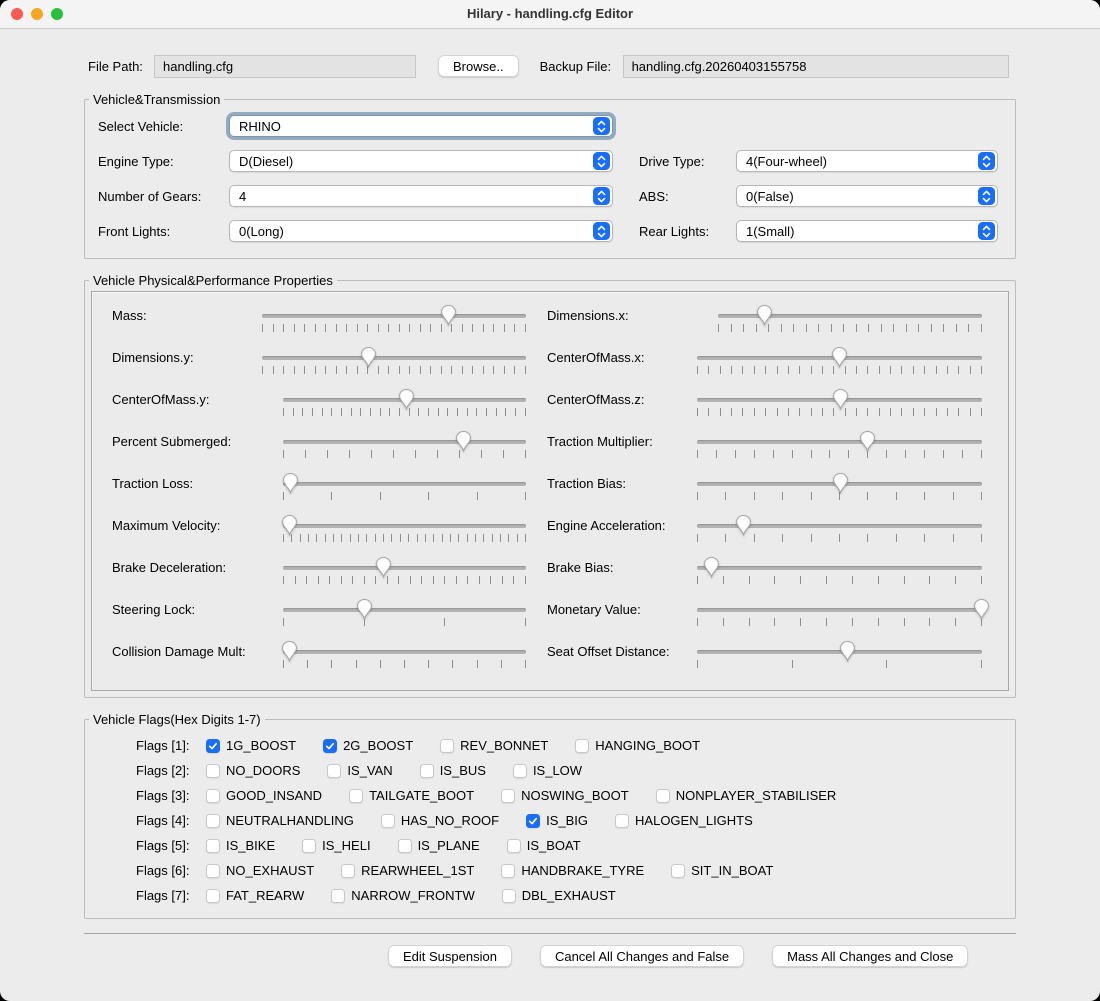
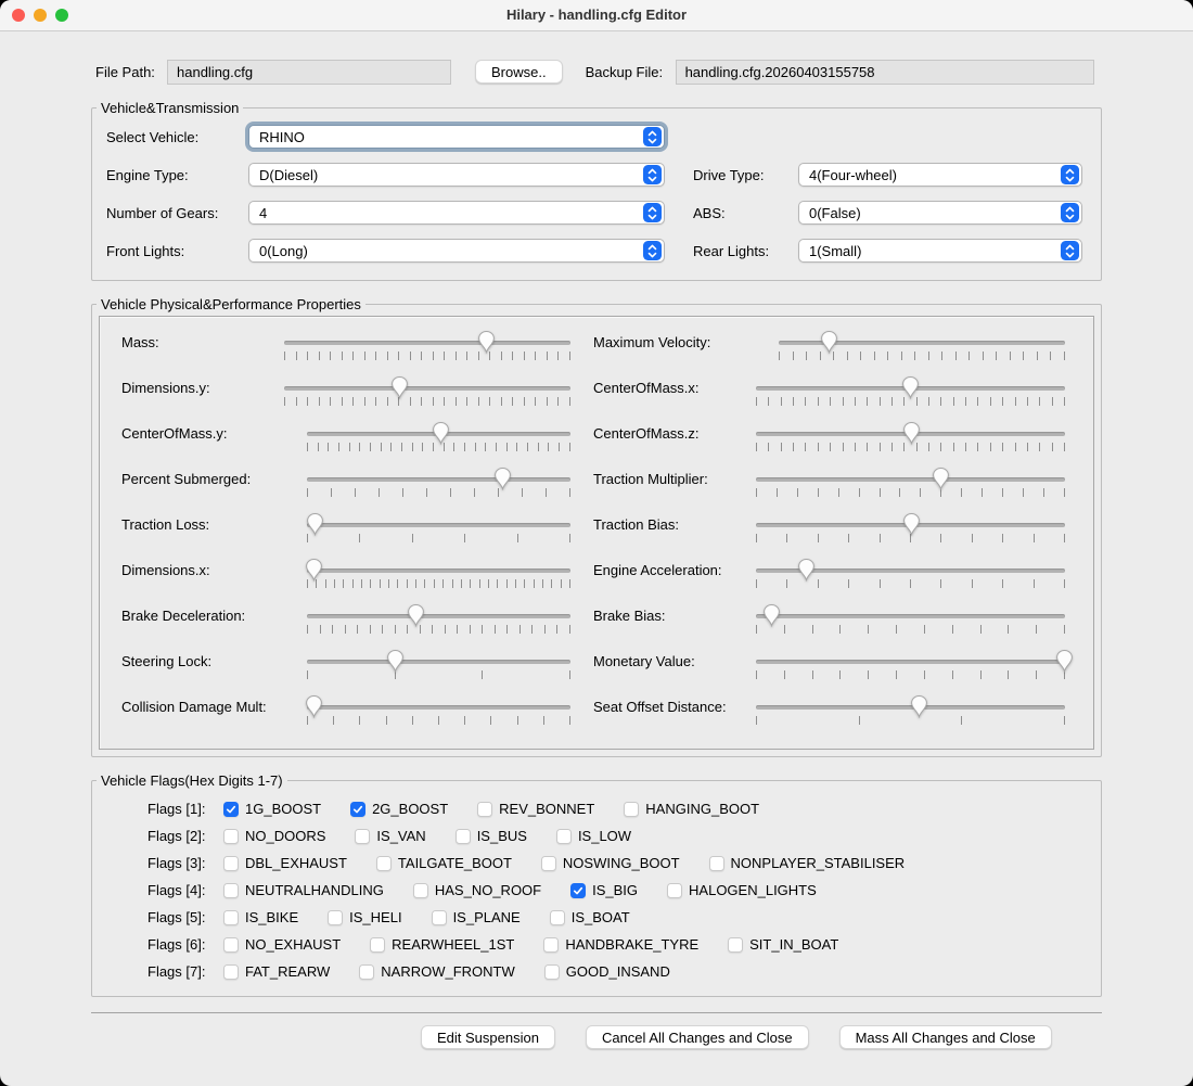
  Hilary - handling.cfg Editor
  File Path:
  handling.cfg
  Browse..
  Backup File:
  handling.cfg.20260403155758
  Vehicle&Transmission
  Select Vehicle:
  RHINO
  Engine Type:
  D(Diesel)
  Drive Type:
  4(Four-wheel)
  Number of Gears:
  4
  ABS:
  0(False)
  Front Lights:
  0(Long)
  Rear Lights:
  1(Small)
  Vehicle Physical&Performance Properties
  Mass:
- Dimensions.x:
+ Maximum Velocity:
  Dimensions.y:
  CenterOfMass.x:
  CenterOfMass.y:
  CenterOfMass.z:
  Percent Submerged:
  Traction Multiplier:
  Traction Loss:
  Traction Bias:
- Maximum Velocity:
+ Dimensions.x:
  Engine Acceleration:
  Brake Deceleration:
  Brake Bias:
  Steering Lock:
  Monetary Value:
  Collision Damage Mult:
  Seat Offset Distance:
  Vehicle Flags(Hex Digits 1-7)
  Flags [1]:
  1G_BOOST
  2G_BOOST
  REV_BONNET
  HANGING_BOOT
  Flags [2]:
  NO_DOORS
  IS_VAN
  IS_BUS
  IS_LOW
  Flags [3]:
- GOOD_INSAND
+ DBL_EXHAUST
  TAILGATE_BOOT
  NOSWING_BOOT
  NONPLAYER_STABILISER
  Flags [4]:
  NEUTRALHANDLING
  HAS_NO_ROOF
  IS_BIG
  HALOGEN_LIGHTS
  Flags [5]:
  IS_BIKE
  IS_HELI
  IS_PLANE
  IS_BOAT
  Flags [6]:
  NO_EXHAUST
  REARWHEEL_1ST
  HANDBRAKE_TYRE
  SIT_IN_BOAT
  Flags [7]:
  FAT_REARW
  NARROW_FRONTW
- DBL_EXHAUST
+ GOOD_INSAND
  Edit Suspension
- Cancel All Changes and False
+ Cancel All Changes and Close
  Mass All Changes and Close
